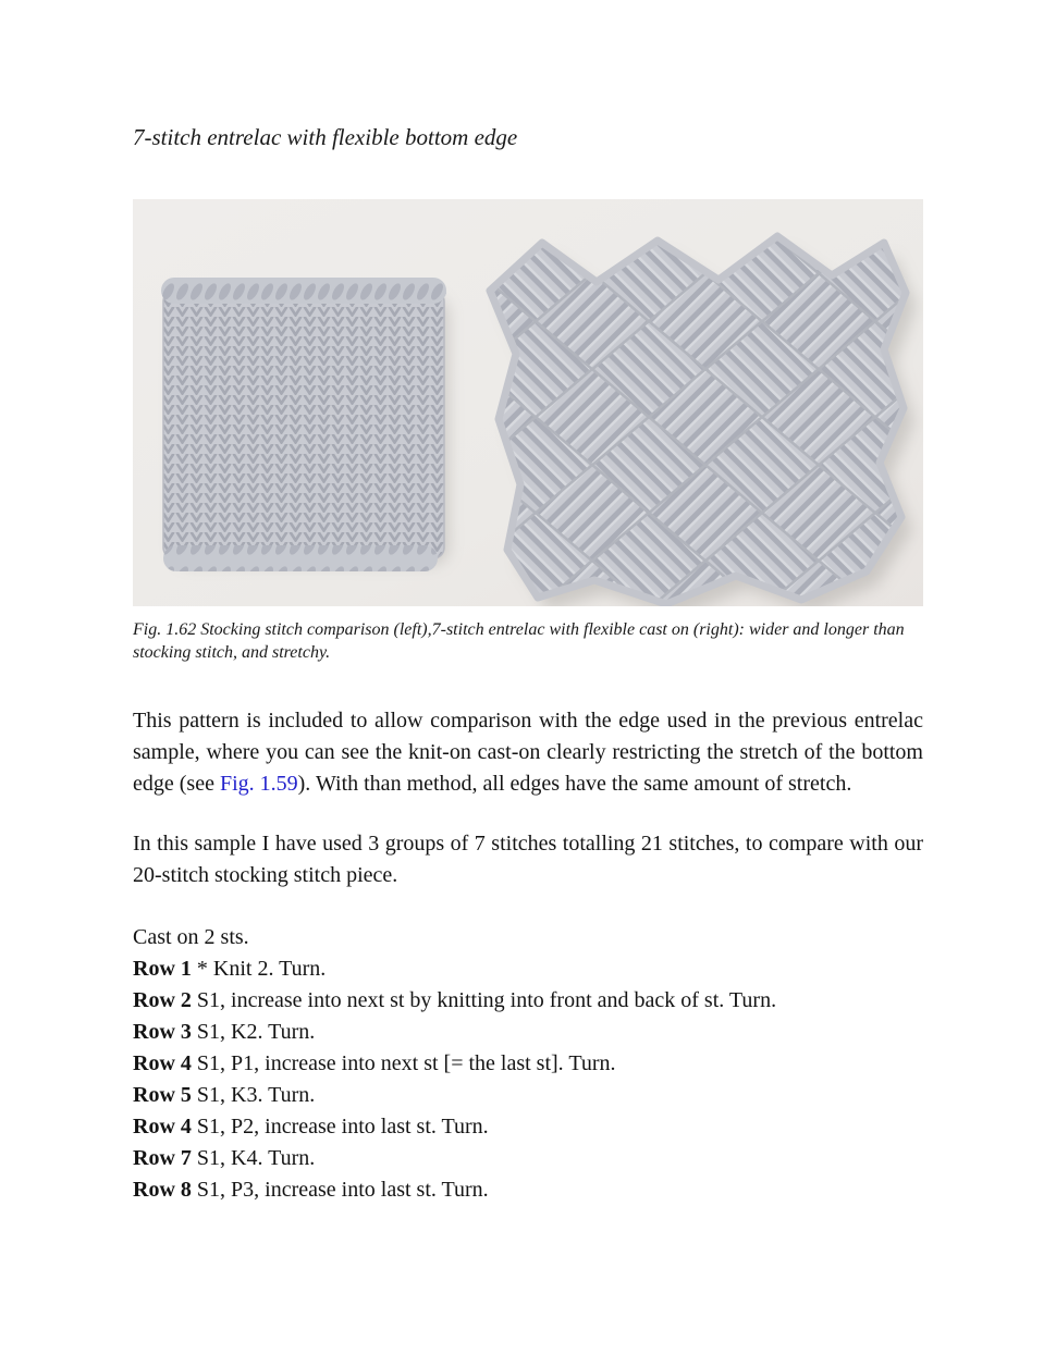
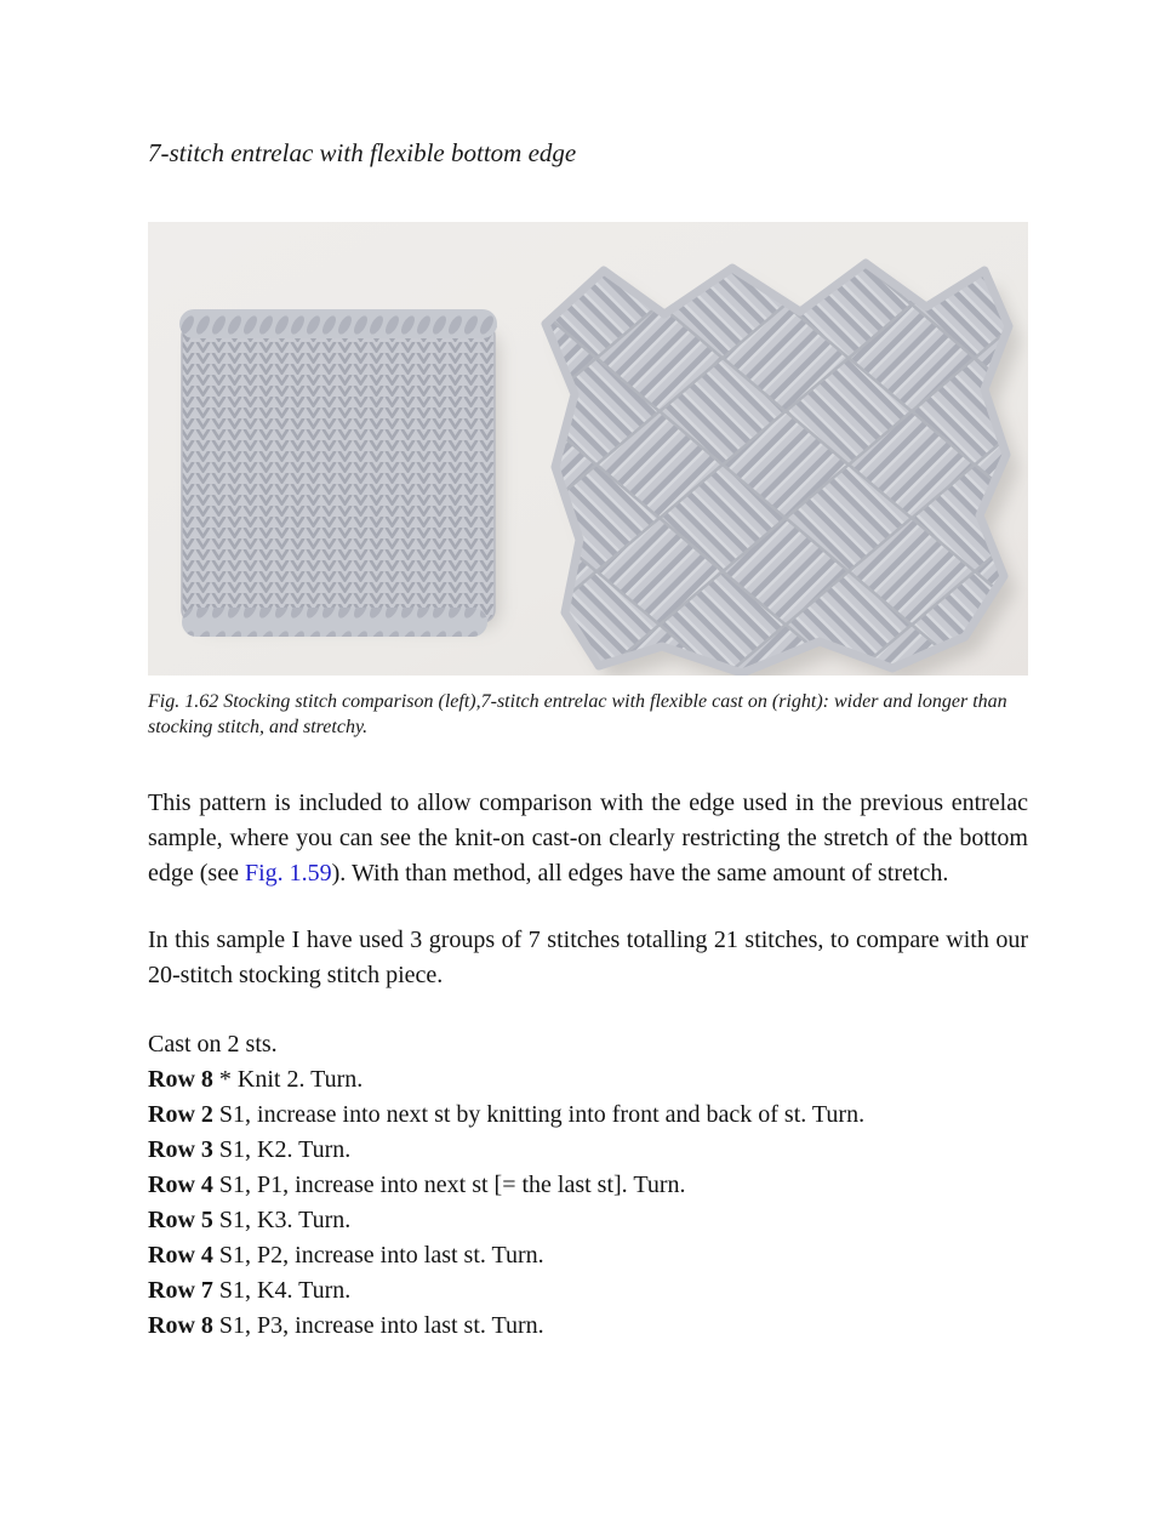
  7-stitch entrelac with flexible bottom edge
  Fig. 1.62 Stocking stitch comparison (left),7-stitch entrelac with flexible cast on (right): wider and longer than stocking stitch, and stretchy.
  This pattern is included to allow comparison with the edge used in the previous entrelac sample, where you can see the knit-on cast-on clearly restricting the stretch of the bottom edge (see Fig. 1.59). With than method, all edges have the same amount of stretch.
  In this sample I have used 3 groups of 7 stitches totalling 21 stitches, to compare with our 20-stitch stocking stitch piece.
  Cast on 2 sts.
- Row 1 * Knit 2. Turn.
+ Row 8 * Knit 2. Turn.
  Row 2 S1, increase into next st by knitting into front and back of st. Turn.
  Row 3 S1, K2. Turn.
  Row 4 S1, P1, increase into next st [= the last st]. Turn.
  Row 5 S1, K3. Turn.
  Row 4 S1, P2, increase into last st. Turn.
  Row 7 S1, K4. Turn.
  Row 8 S1, P3, increase into last st. Turn.
